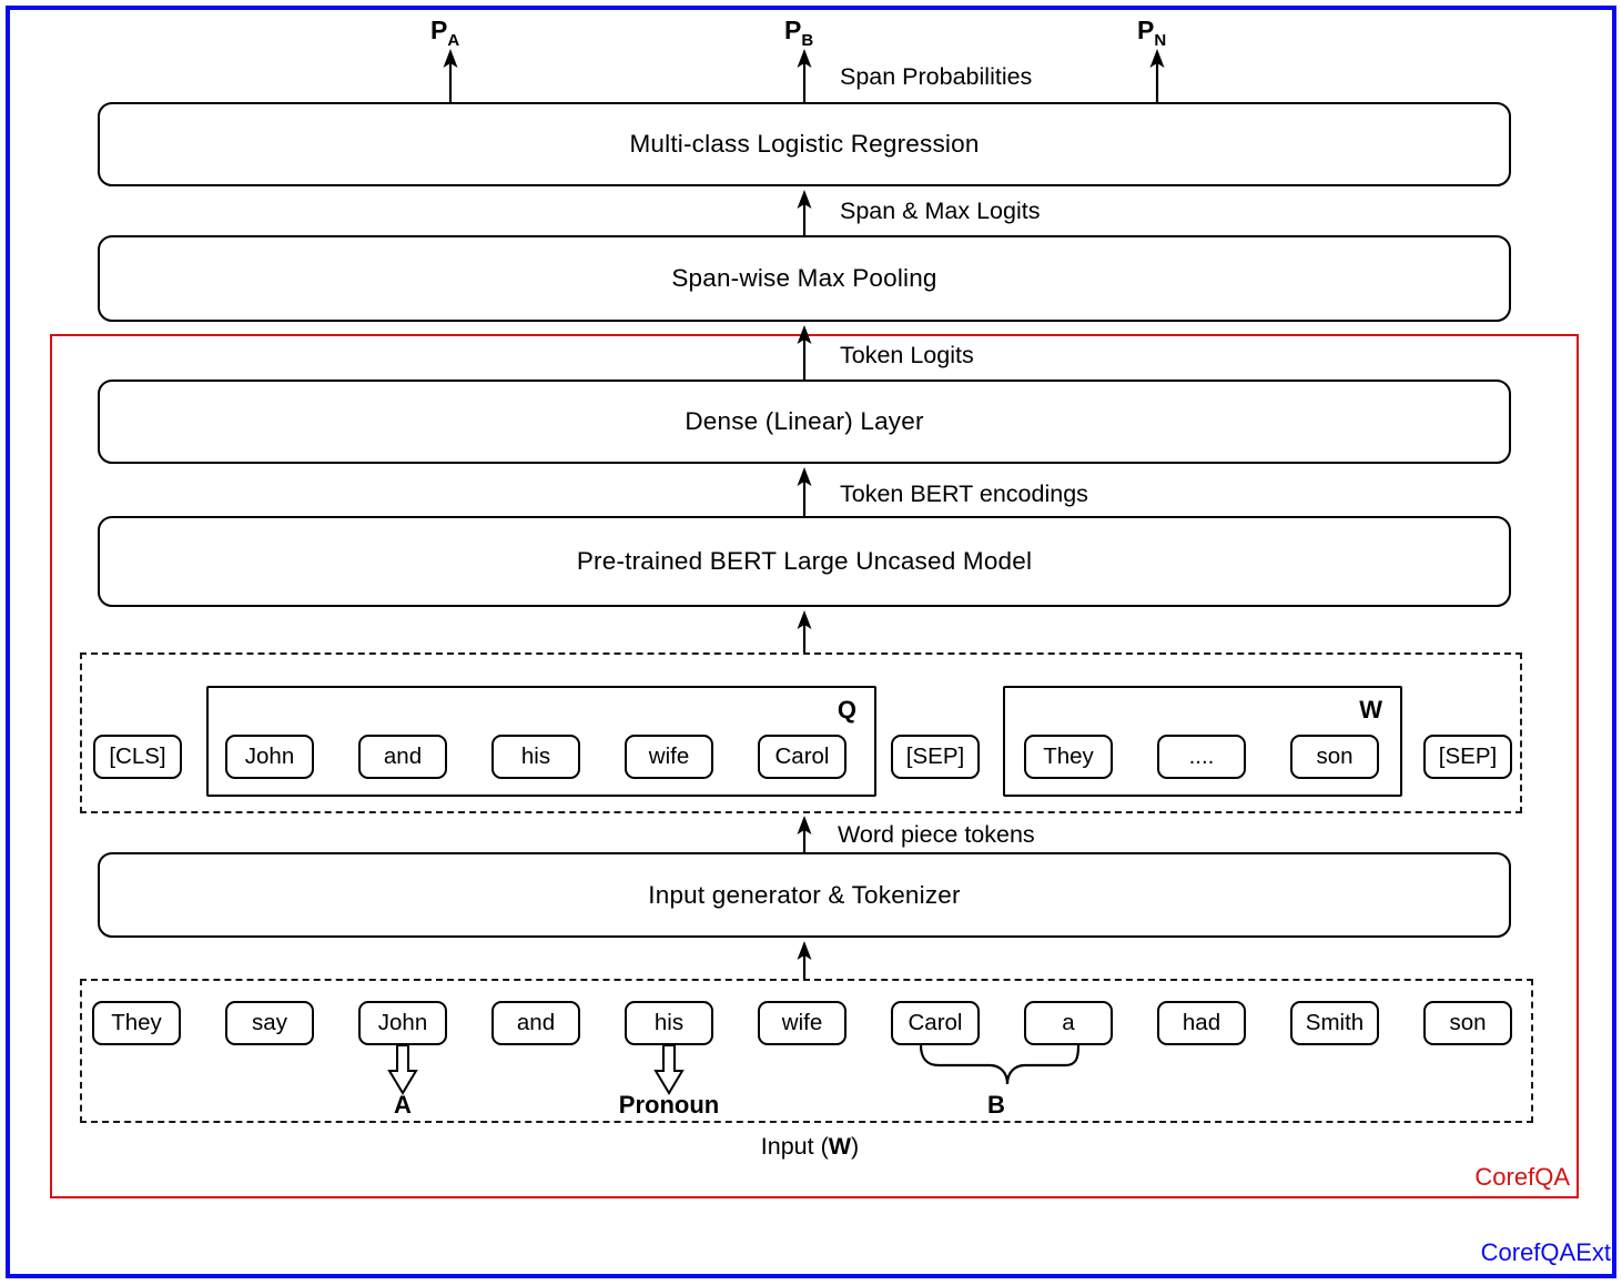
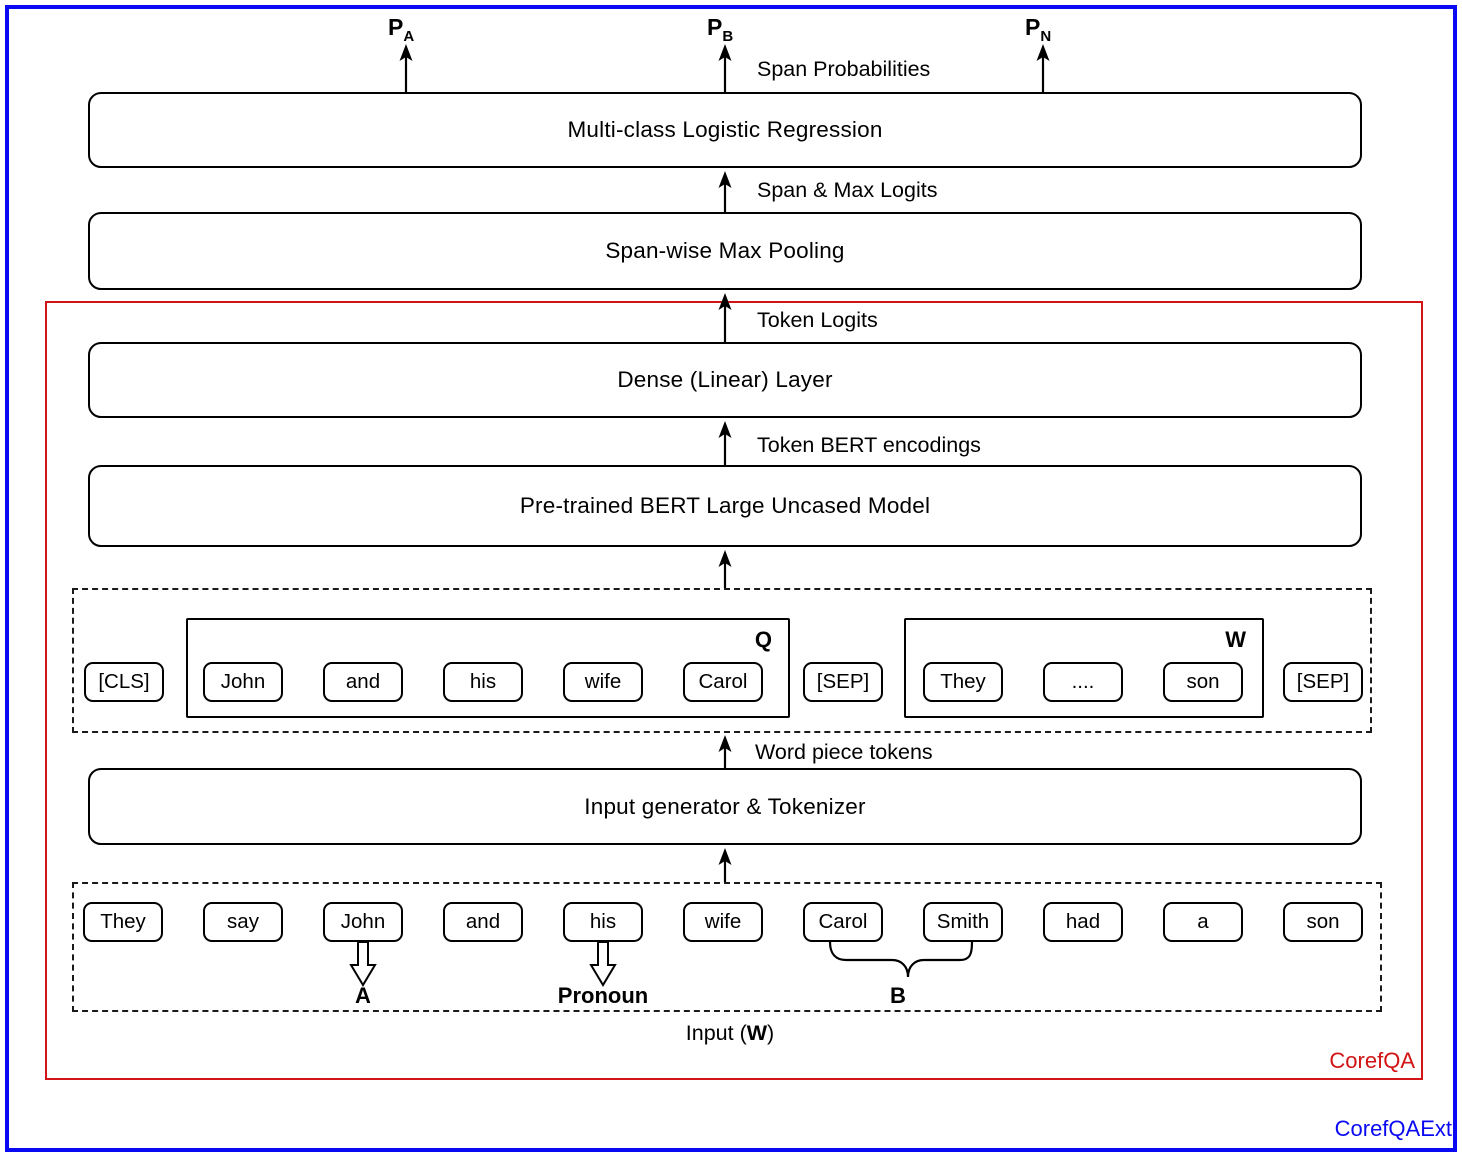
  PA
  PB
  PN
  Span Probabilities
  Multi-class Logistic Regression
  Span-wise Max Pooling
  Dense (Linear) Layer
  Pre-trained BERT Large Uncased Model
  Input generator & Tokenizer
  Span & Max Logits
  Token Logits
  Token BERT encodings
  Word piece tokens
  Q
  W
  [CLS]
  John
  and
  his
  wife
  Carol
  [SEP]
  They
  ....
  son
  [SEP]
  They
  say
  John
  and
  his
  wife
  Carol
- a
+ Smith
  had
- Smith
+ a
  son
  A
  Pronoun
  B
  Input (W)
  CorefQA
  CorefQAExt
